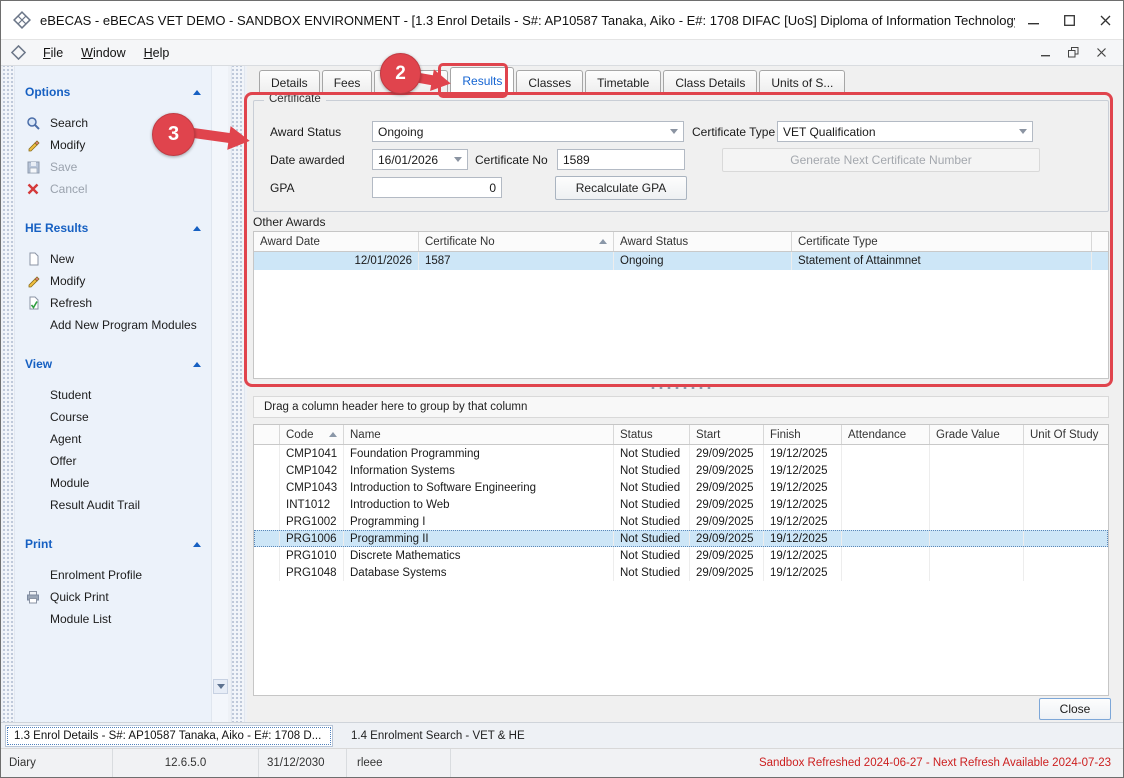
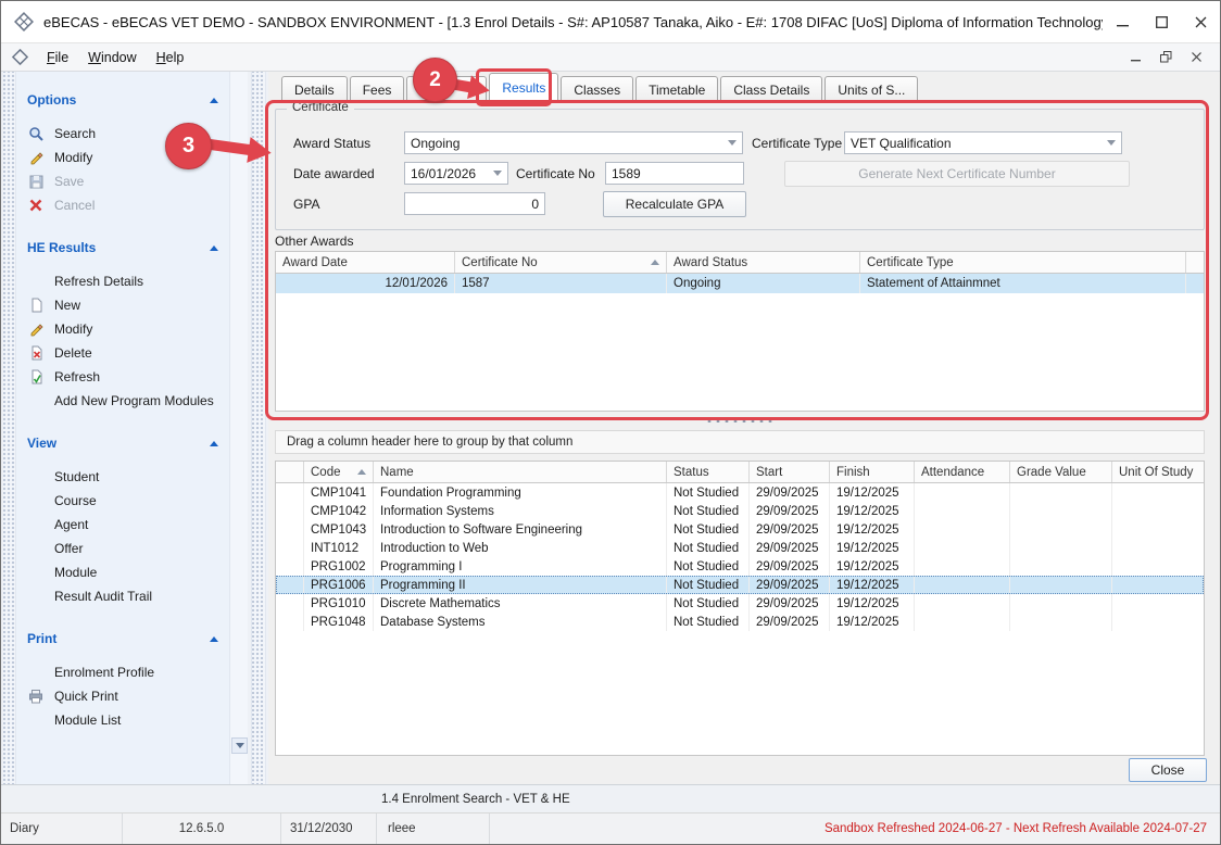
  eBECAS - eBECAS VET DEMO - SANDBOX ENVIRONMENT - [1.3 Enrol Details - S#: AP10587 Tanaka, Aiko - E#: 1708 DIFAC [UoS] Diploma of Information Technolog
  File
  Window
  Help
  Options
  Search
  Modify
  Save
  Cancel
  HE Results
+ Refresh Details
  New
  Modify
+ Delete
  Refresh
  Add New Program Modules
  View
  Student
  Course
  Agent
  Offer
  Module
  Result Audit Trail
  Print
  Enrolment Profile
  Quick Print
  Module List
  Details
  Fees
  Results
  Classes
  Timetable
  Class Details
  Units of S...
  Certificate
  Award Status
  Ongoing
  Certificate Type
  VET Qualification
  Date awarded
  16/01/2026
  Certificate No
  1589
  Generate Next Certificate Number
  GPA
  0
  Recalculate GPA
  Other Awards
  Award Date
  Certificate No
  Award Status
  Certificate Type
  12/01/2026
  1587
  Ongoing
  Statement of Attainmnet
  Drag a column header here to group by that column
  Code
  Name
  Status
  Start
  Finish
  Attendance
  Grade Value
  Unit Of Study
  CMP1041
  Foundation Programming
  Not Studied
  29/09/2025
  19/12/2025
  CMP1042
  Information Systems
  Not Studied
  29/09/2025
  19/12/2025
  CMP1043
  Introduction to Software Engineering
  Not Studied
  29/09/2025
  19/12/2025
  INT1012
  Introduction to Web
  Not Studied
  29/09/2025
  19/12/2025
  PRG1002
  Programming I
  Not Studied
  29/09/2025
  19/12/2025
  PRG1006
  Programming II
  Not Studied
  29/09/2025
  19/12/2025
  PRG1010
  Discrete Mathematics
  Not Studied
  29/09/2025
  19/12/2025
  PRG1048
  Database Systems
  Not Studied
  29/09/2025
  19/12/2025
  Close
- 1.3 Enrol Details - S#: AP10587 Tanaka, Aiko - E#: 1708 D...
  1.4 Enrolment Search - VET & HE
  Diary
  12.6.5.0
  31/12/2030
  rleee
- Sandbox Refreshed 2024-06-27 - Next Refresh Available 2024-07-23
+ Sandbox Refreshed 2024-06-27 - Next Refresh Available 2024-07-27
  2
  3
